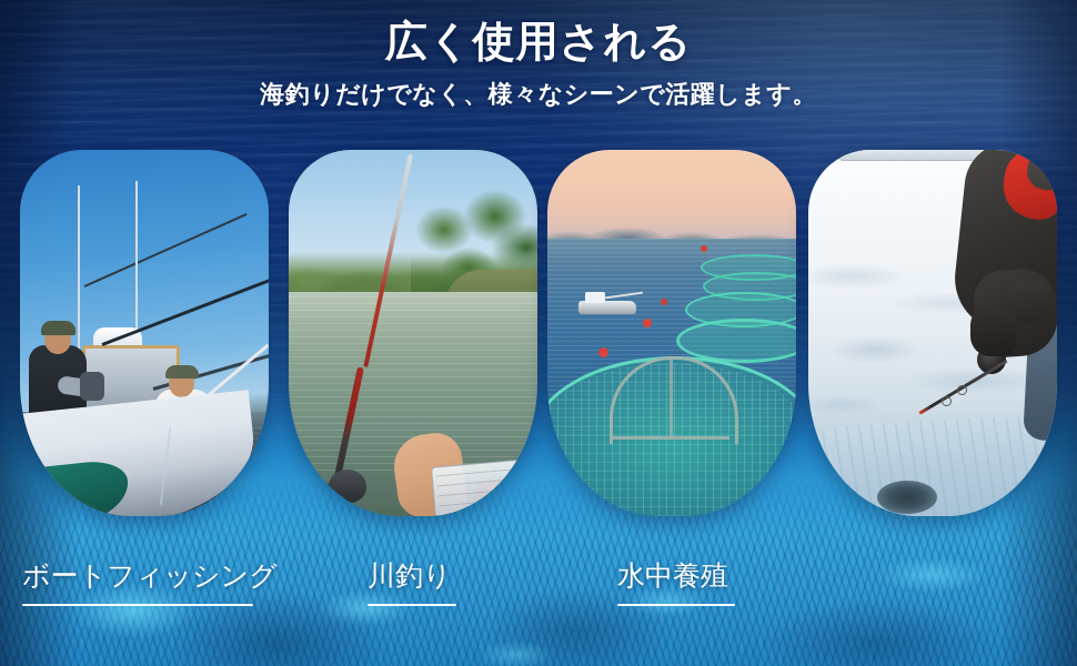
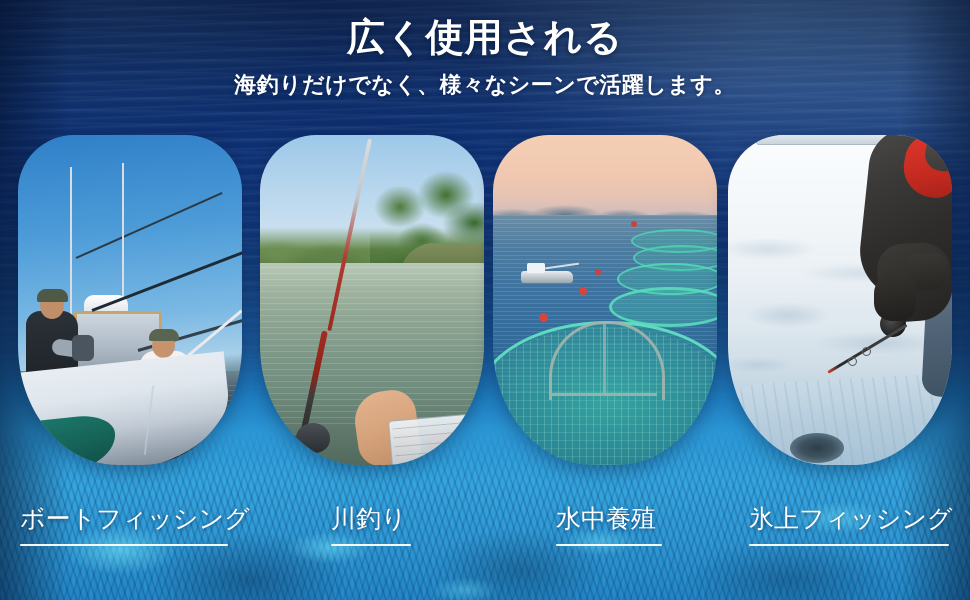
  広く使用される
  海釣りだけでなく、様々なシーンで活躍します。
  ボートフィッシング
  川釣り
  水中養殖
+ 氷上フィッシング
